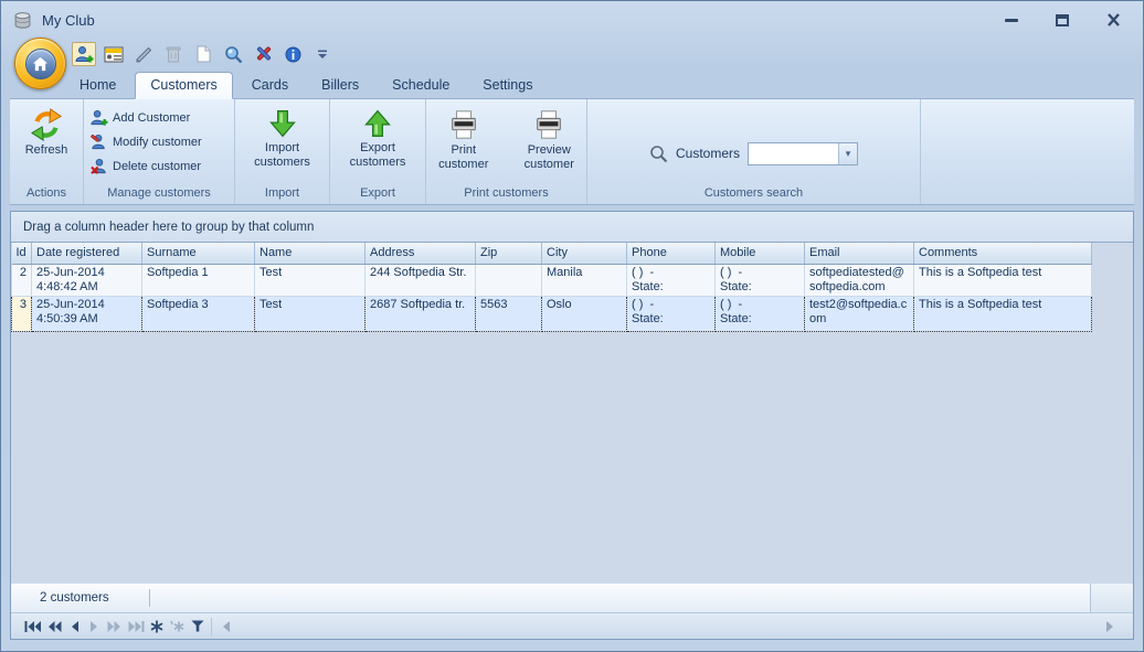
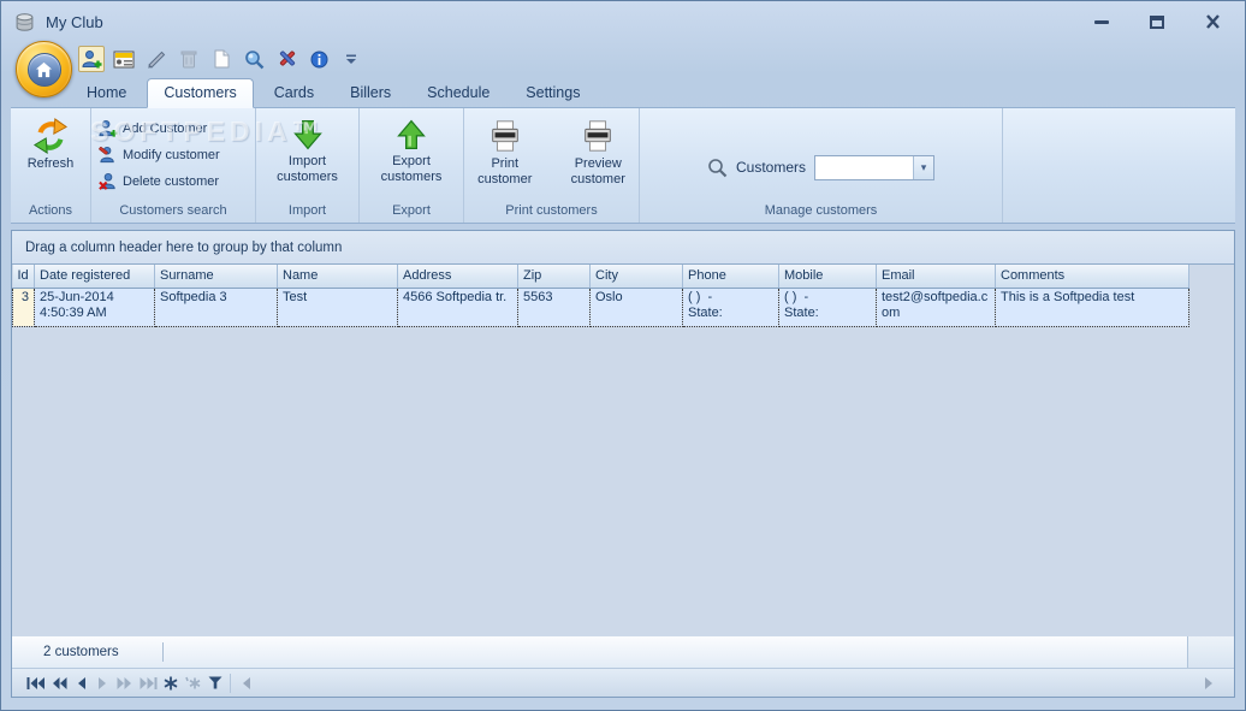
  My Club
  Home
  Customers
  Cards
  Billers
  Schedule
  Settings
+ SOFTPEDIA™
  Refresh
  Actions
  Add Customer
  Modify customer
  Delete customer
- Manage customers
+ Customers search
  Import
  customers
  Import
  Export
  customers
  Export
  Print
  customer
  Preview
  customer
  Print customers
  Customers
  ▾
- Customers search
+ Manage customers
  Drag a column header here to group by that column
  Id	Date registered	Surname	Name	Address	Zip	City	Phone	Mobile	Email	Comments
- 2	25-Jun-2014 4:48:42 AM	Softpedia 1	Test	244 Softpedia Str.		Manila	( ) - State:	( ) - State:	softpediatested@softpedia.com	This is a Softpedia test
- 3	25-Jun-2014 4:50:39 AM	Softpedia 3	Test	2687 Softpedia tr.	5563	Oslo	( ) - State:	( ) - State:	test2@softpedia.com	This is a Softpedia test
+ 3	25-Jun-2014 4:50:39 AM	Softpedia 3	Test	4566 Softpedia tr.	5563	Oslo	( ) - State:	( ) - State:	test2@softpedia.com	This is a Softpedia test
  2 customers
